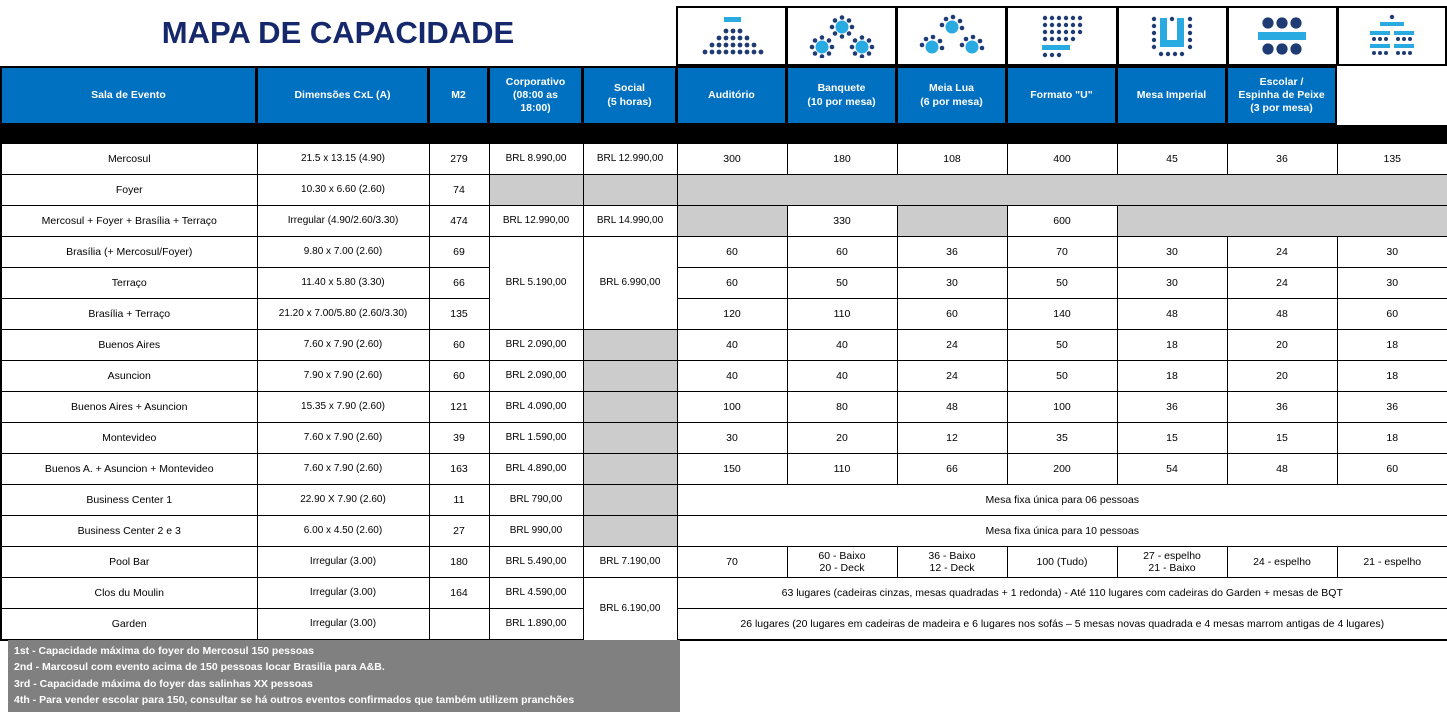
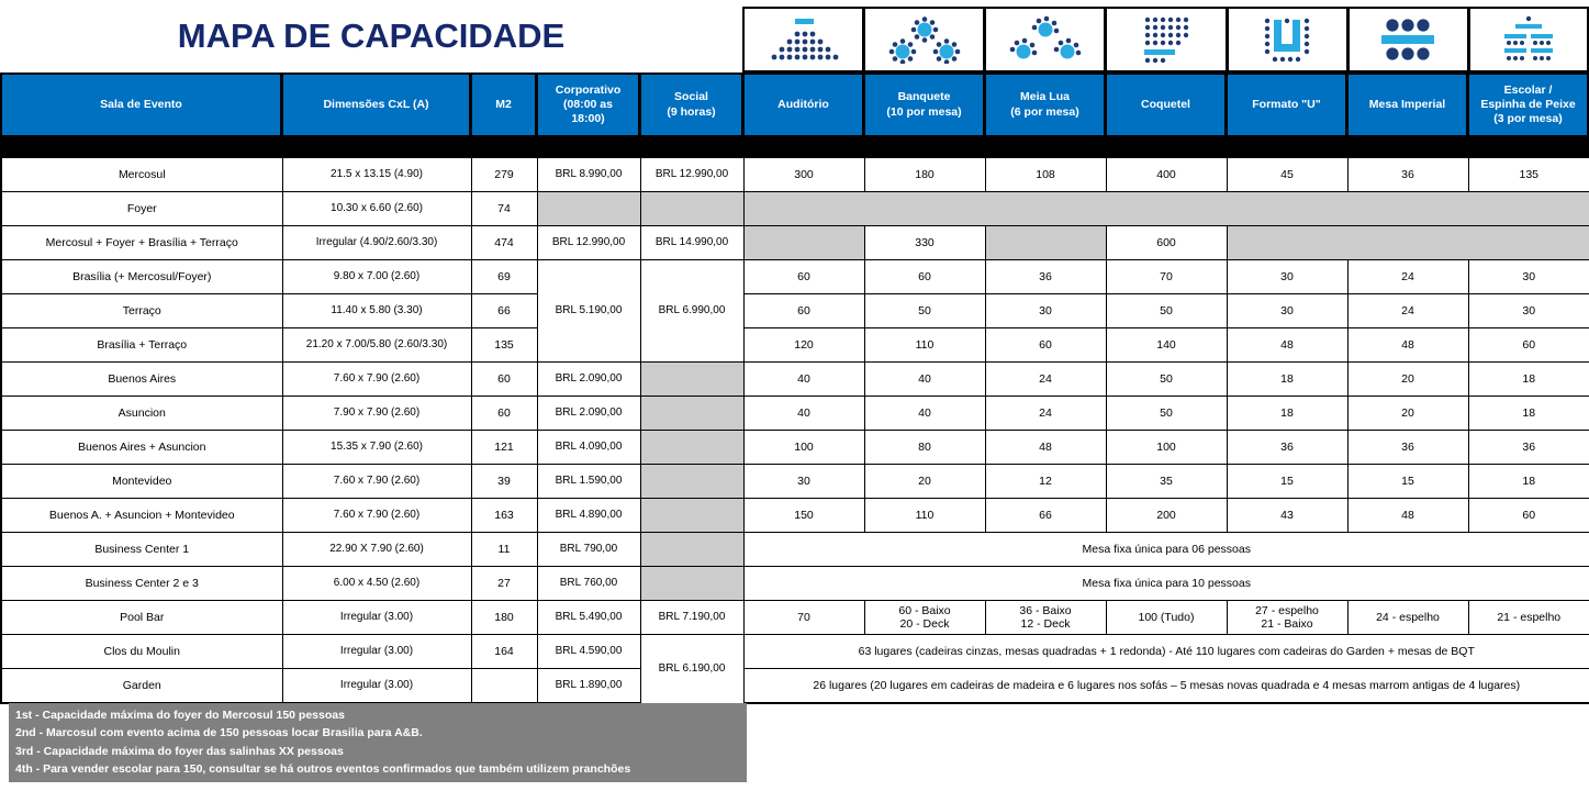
  MAPA DE CAPACIDADE
  Sala de Evento
  Dimensões CxL (A)
  M2
  Corporativo
  (08:00 as
  18:00)
  Social
- (5 horas)
+ (9 horas)
  Auditório
  Banquete
  (10 por mesa)
  Meia Lua
  (6 por mesa)
+ Coquetel
  Formato "U"
  Mesa Imperial
  Escolar /
  Espinha de Peixe
  (3 por mesa)
  Mercosul	21.5 x 13.15 (4.90)	279	BRL 8.990,00	BRL 12.990,00	300	180	108	400	45	36	135
  Foyer	10.30 x 6.60 (2.60)	74
  Mercosul + Foyer + Brasília + Terraço	Irregular (4.90/2.60/3.30)	474	BRL 12.990,00	BRL 14.990,00		330		600
  Brasília (+ Mercosul/Foyer)	9.80 x 7.00 (2.60)	69	BRL 5.190,00	BRL 6.990,00	60	60	36	70	30	24	30
  Terraço	11.40 x 5.80 (3.30)	66	60	50	30	50	30	24	30
  Brasília + Terraço	21.20 x 7.00/5.80 (2.60/3.30)	135	120	110	60	140	48	48	60
  Buenos Aires	7.60 x 7.90 (2.60)	60	BRL 2.090,00		40	40	24	50	18	20	18
  Asuncion	7.90 x 7.90 (2.60)	60	BRL 2.090,00		40	40	24	50	18	20	18
  Buenos Aires + Asuncion	15.35 x 7.90 (2.60)	121	BRL 4.090,00		100	80	48	100	36	36	36
  Montevideo	7.60 x 7.90 (2.60)	39	BRL 1.590,00		30	20	12	35	15	15	18
- Buenos A. + Asuncion + Montevideo	7.60 x 7.90 (2.60)	163	BRL 4.890,00		150	110	66	200	54	48	60
+ Buenos A. + Asuncion + Montevideo	7.60 x 7.90 (2.60)	163	BRL 4.890,00		150	110	66	200	43	48	60
  Business Center 1	22.90 X 7.90 (2.60)	11	BRL 790,00		Mesa fixa única para 06 pessoas
- Business Center 2 e 3	6.00 x 4.50 (2.60)	27	BRL 990,00		Mesa fixa única para 10 pessoas
+ Business Center 2 e 3	6.00 x 4.50 (2.60)	27	BRL 760,00		Mesa fixa única para 10 pessoas
  Pool Bar	Irregular (3.00)	180	BRL 5.490,00	BRL 7.190,00	70	60 - Baixo 20 - Deck	36 - Baixo 12 - Deck	100 (Tudo)	27 - espelho 21 - Baixo	24 - espelho	21 - espelho
  Clos du Moulin	Irregular (3.00)	164	BRL 4.590,00	BRL 6.190,00	63 lugares (cadeiras cinzas, mesas quadradas + 1 redonda) - Até 110 lugares com cadeiras do Garden + mesas de BQT
  Garden	Irregular (3.00)		BRL 1.890,00	26 lugares (20 lugares em cadeiras de madeira e 6 lugares nos sofás – 5 mesas novas quadrada e 4 mesas marrom antigas de 4 lugares)
  1st - Capacidade máxima do foyer do Mercosul 150 pessoas
  2nd - Marcosul com evento acima de 150 pessoas locar Brasilia para A&B.
  3rd - Capacidade máxima do foyer das salinhas XX pessoas
  4th - Para vender escolar para 150, consultar se há outros eventos confirmados que também utilizem pranchões
